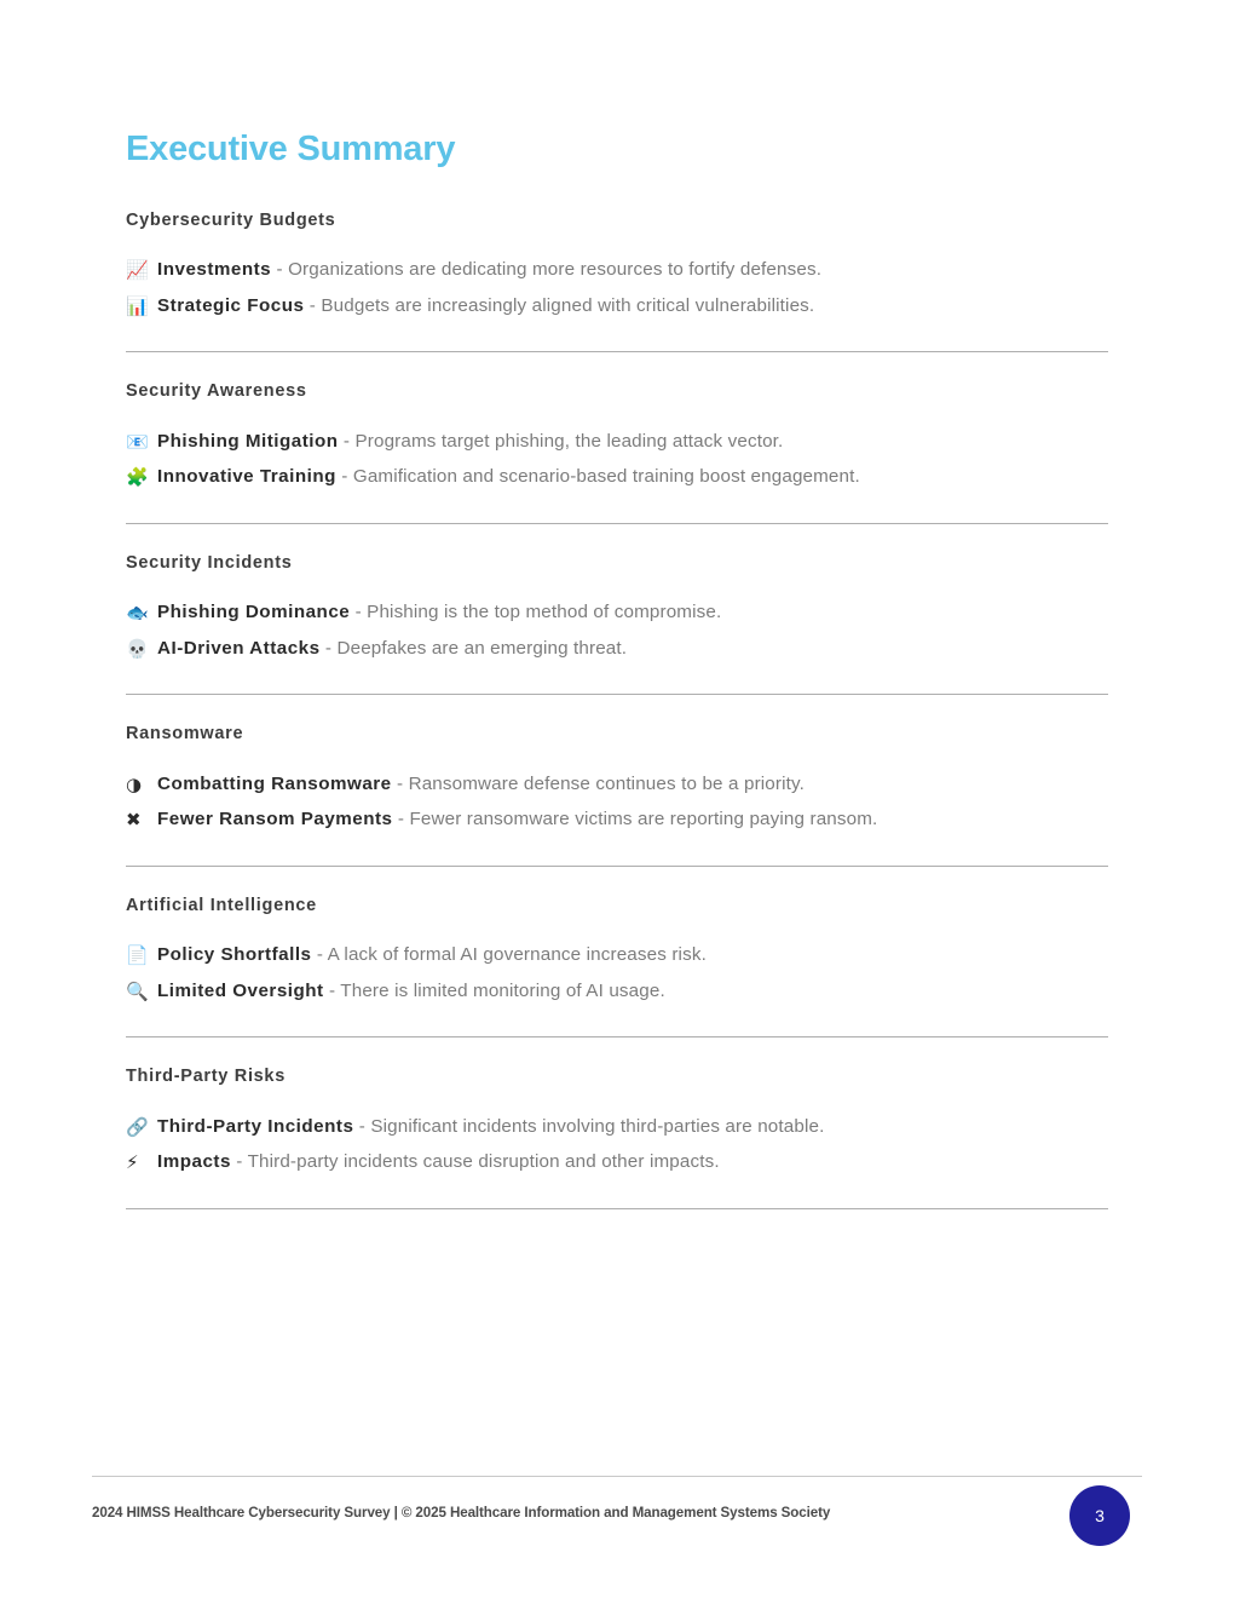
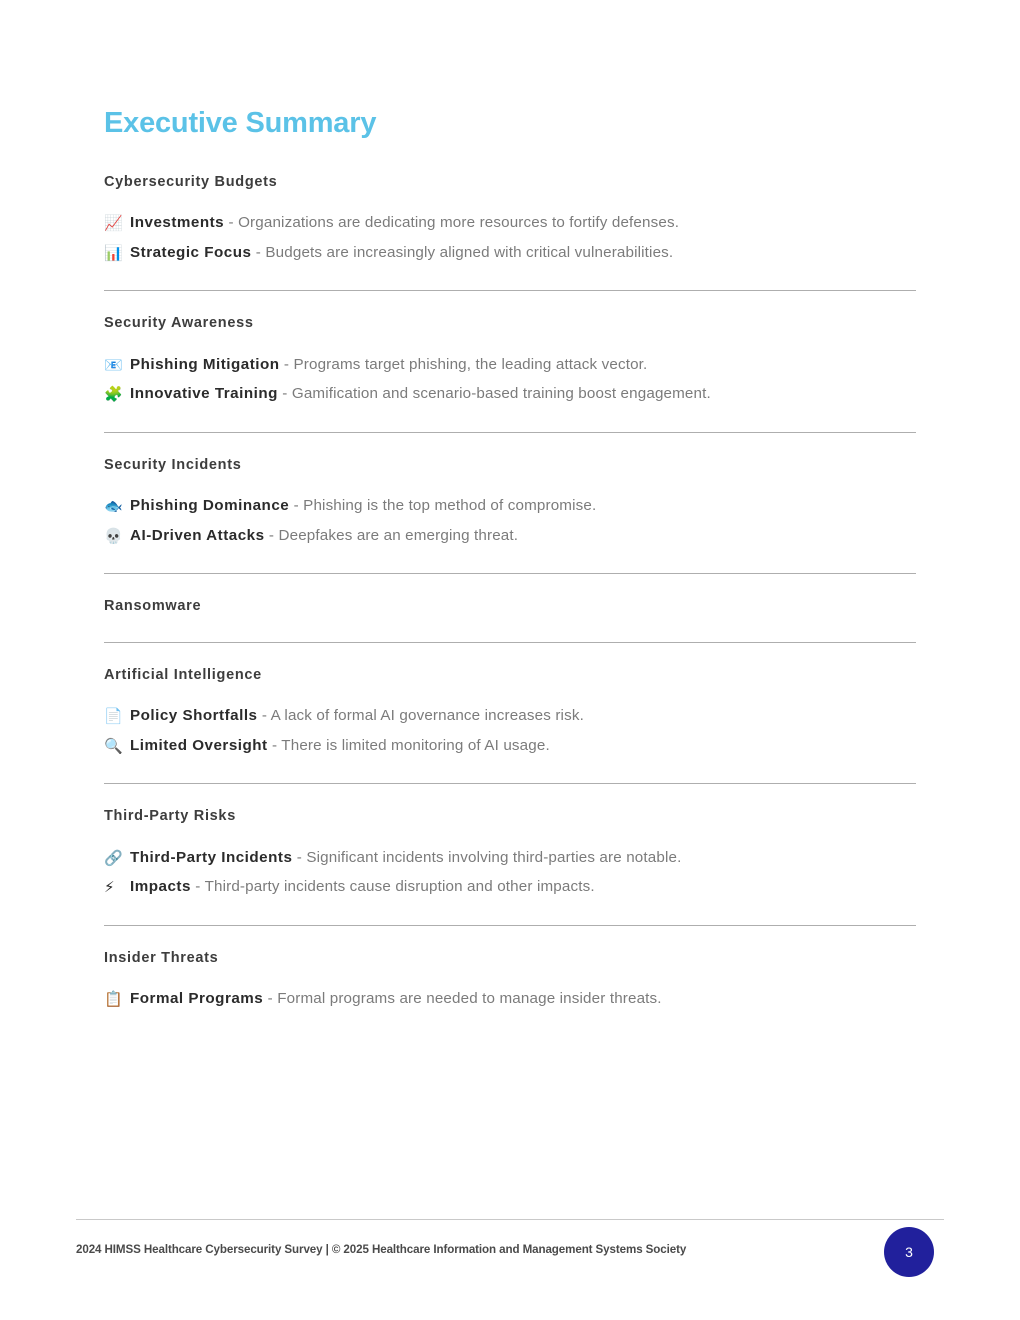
  Executive Summary
  Cybersecurity Budgets
  📈
  Investments - Organizations are dedicating more resources to fortify defenses.
  📊
  Strategic Focus - Budgets are increasingly aligned with critical vulnerabilities.
  Security Awareness
  📧
  Phishing Mitigation - Programs target phishing, the leading attack vector.
  🧩
  Innovative Training - Gamification and scenario-based training boost engagement.
  Security Incidents
  🐟
  Phishing Dominance - Phishing is the top method of compromise.
  💀
  AI-Driven Attacks - Deepfakes are an emerging threat.
  Ransomware
- ◑
- Combatting Ransomware - Ransomware defense continues to be a priority.
- ✖
- Fewer Ransom Payments - Fewer ransomware victims are reporting paying ransom.
  Artificial Intelligence
  📄
  Policy Shortfalls - A lack of formal AI governance increases risk.
  🔍
  Limited Oversight - There is limited monitoring of AI usage.
  Third-Party Risks
  🔗
  Third-Party Incidents - Significant incidents involving third-parties are notable.
  ⚡
  Impacts - Third-party incidents cause disruption and other impacts.
+ Insider Threats
+ 📋
+ Formal Programs - Formal programs are needed to manage insider threats.
  2024 HIMSS Healthcare Cybersecurity Survey | © 2025 Healthcare Information and Management Systems Society
  3
